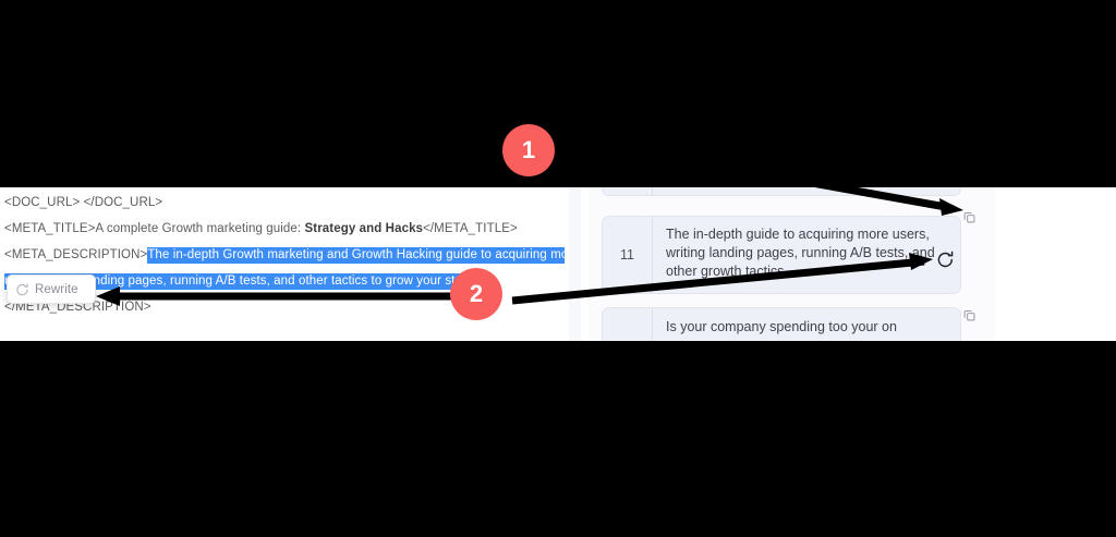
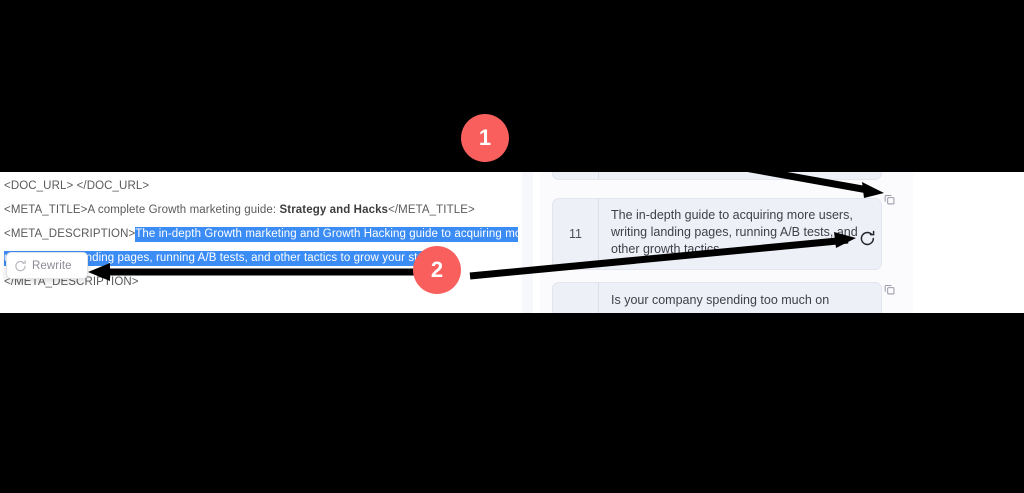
  <DOC_URL> </DOC_URL>
  <META_TITLE>A complete Growth marketing guide: Strategy and Hacks</META_TITLE>
  <META_DESCRIPTION>The in-depth Growth marketing and Growth Hacking guide to acquiring m
  nding pages, running A/B tests, and other tactics to grow your s
  </META_DESCRIPTION>
  Rewrite
  11
  The in-depth guide to acquiring more users, writing landing pages, running A/B tests, and other growth tactics
- Is your company spending too your on
+ Is your company spending too much on
  1
  2
